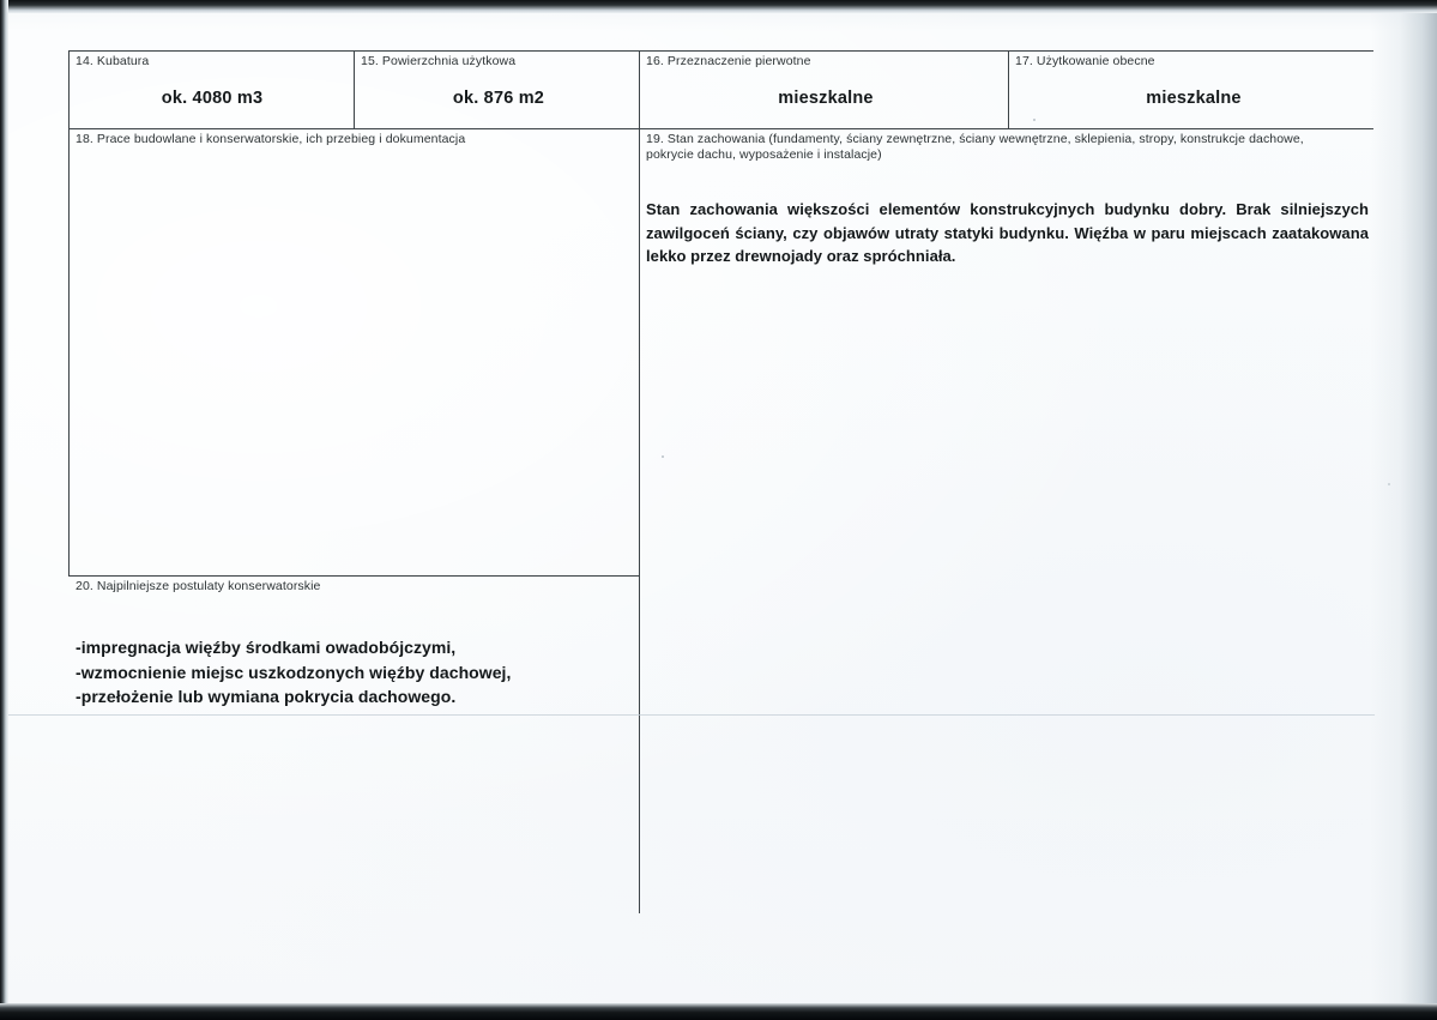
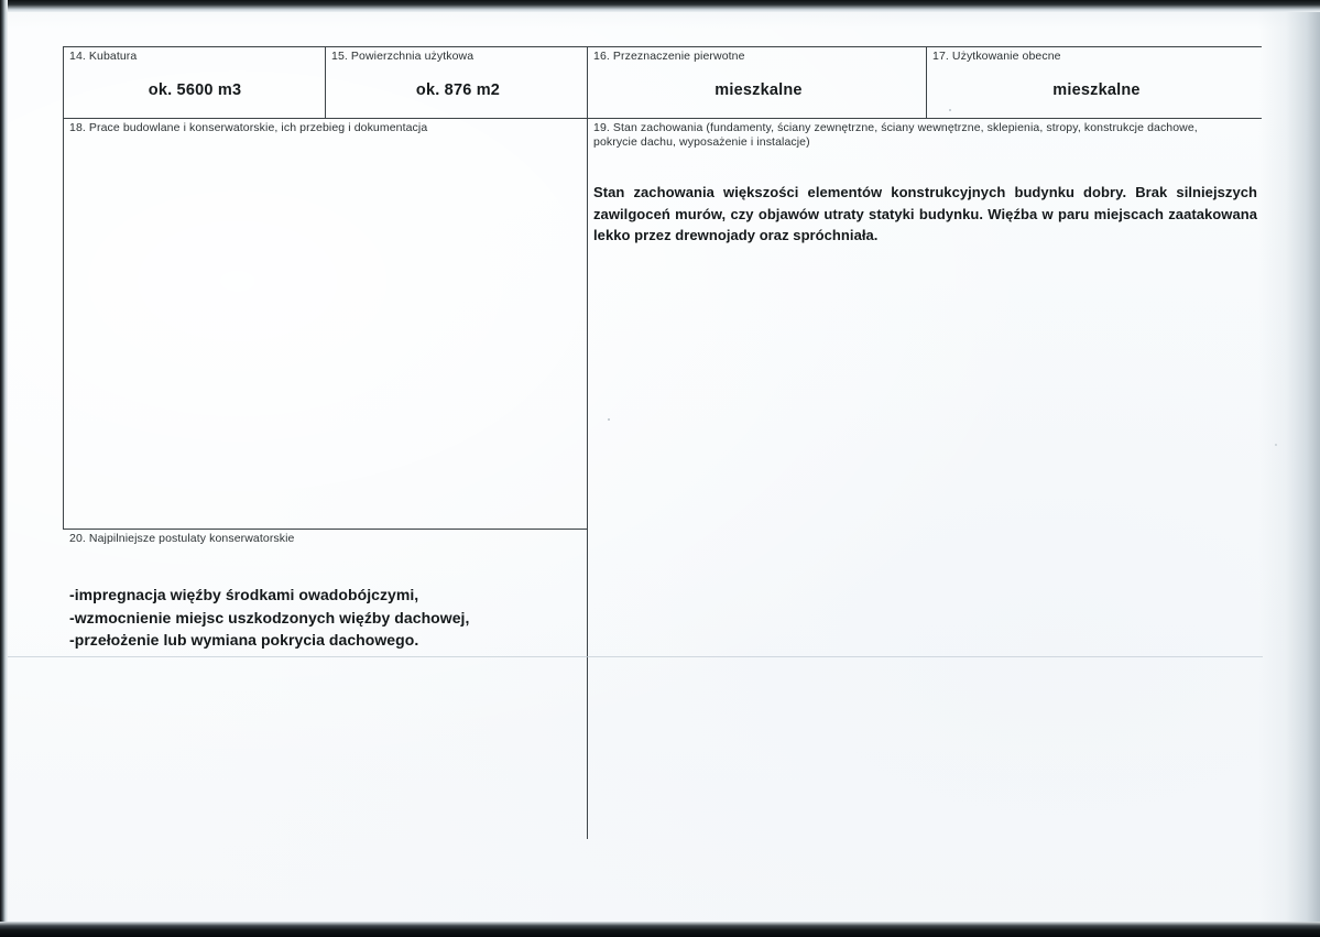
  14. Kubatura
- ok. 4080 m3
+ ok. 5600 m3
  15. Powierzchnia użytkowa
  ok. 876 m2
  16. Przeznaczenie pierwotne
  mieszkalne
  17. Użytkowanie obecne
  mieszkalne
  18. Prace budowlane i konserwatorskie, ich przebieg i dokumentacja
  19. Stan zachowania (fundamenty, ściany zewnętrzne, ściany wewnętrzne, sklepienia, stropy, konstrukcje dachowe,
  pokrycie dachu, wyposażenie i instalacje)
- Stan zachowania większości elementów konstrukcyjnych budynku dobry. Brak silniejszych zawilgoceń ściany, czy objawów utraty statyki budynku. Więźba w paru miejscach zaatakowana lekko przez drewnojady oraz spróchniała.
+ Stan zachowania większości elementów konstrukcyjnych budynku dobry. Brak silniejszych zawilgoceń murów, czy objawów utraty statyki budynku. Więźba w paru miejscach zaatakowana lekko przez drewnojady oraz spróchniała.
  20. Najpilniejsze postulaty konserwatorskie
  -impregnacja więźby środkami owadobójczymi,
  -wzmocnienie miejsc uszkodzonych więźby dachowej,
  -przełożenie lub wymiana pokrycia dachowego.
